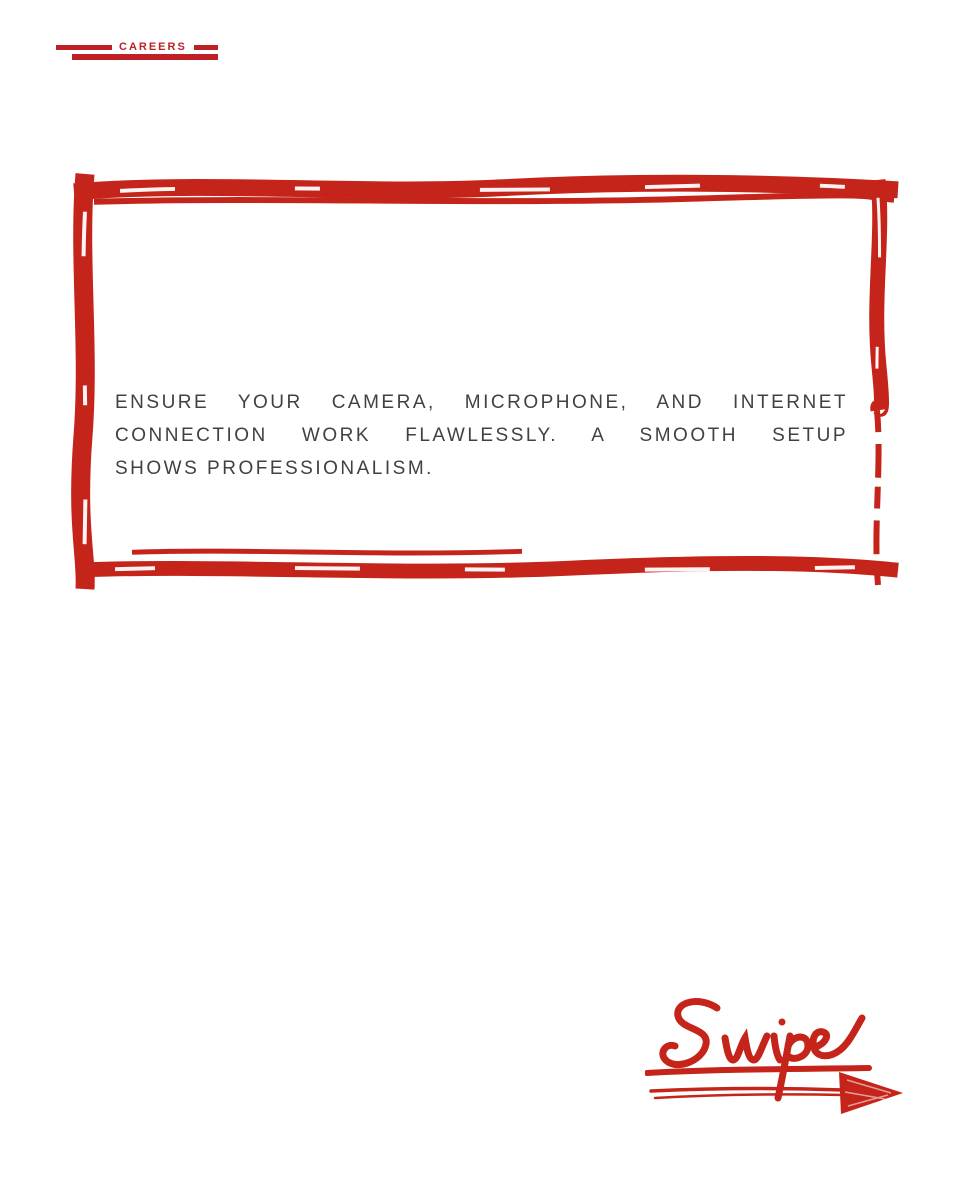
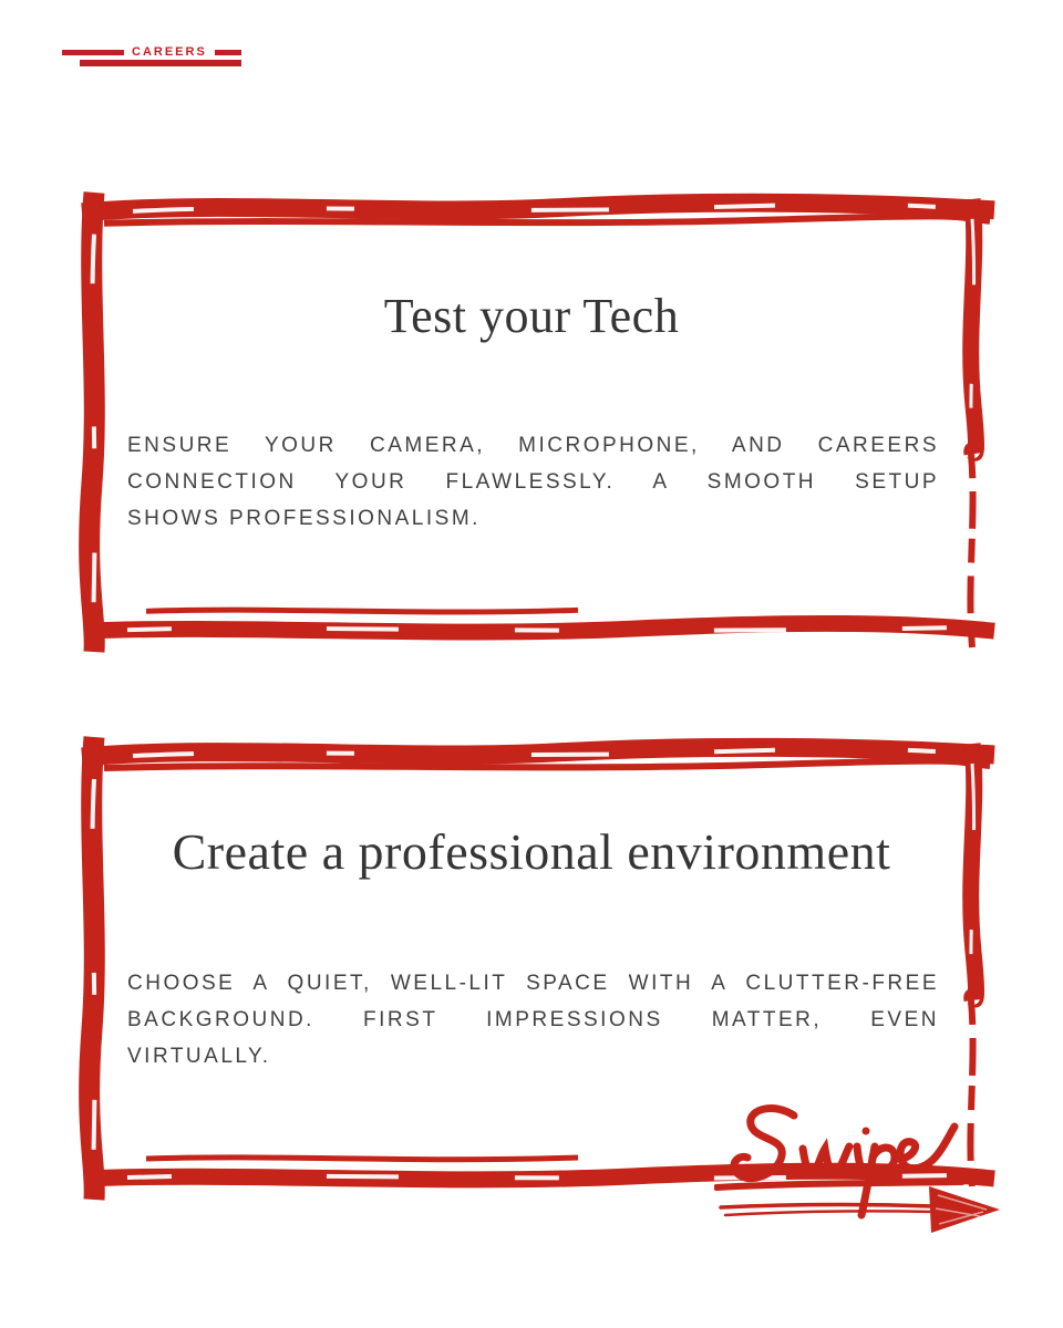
  CAREERS
+ Test your Tech
- ENSURE YOUR CAMERA, MICROPHONE, AND INTERNET
+ ENSURE YOUR CAMERA, MICROPHONE, AND CAREERS
- CONNECTION WORK FLAWLESSLY. A SMOOTH SETUP
+ CONNECTION YOUR FLAWLESSLY. A SMOOTH SETUP
  SHOWS PROFESSIONALISM.
+ Create a professional environment
+ CHOOSE A QUIET, WELL-LIT SPACE WITH A CLUTTER-FREE
+ BACKGROUND. FIRST IMPRESSIONS MATTER, EVEN
+ VIRTUALLY.
